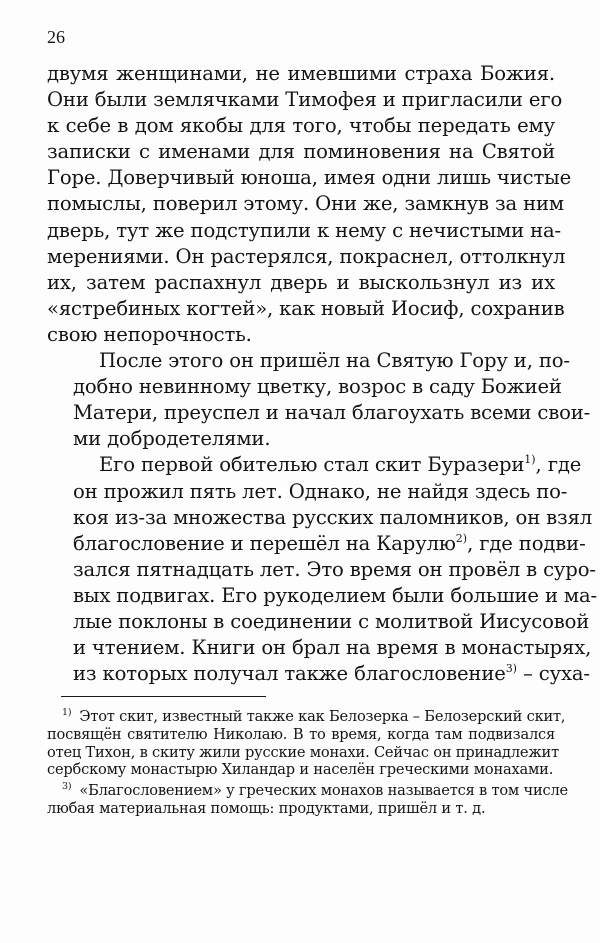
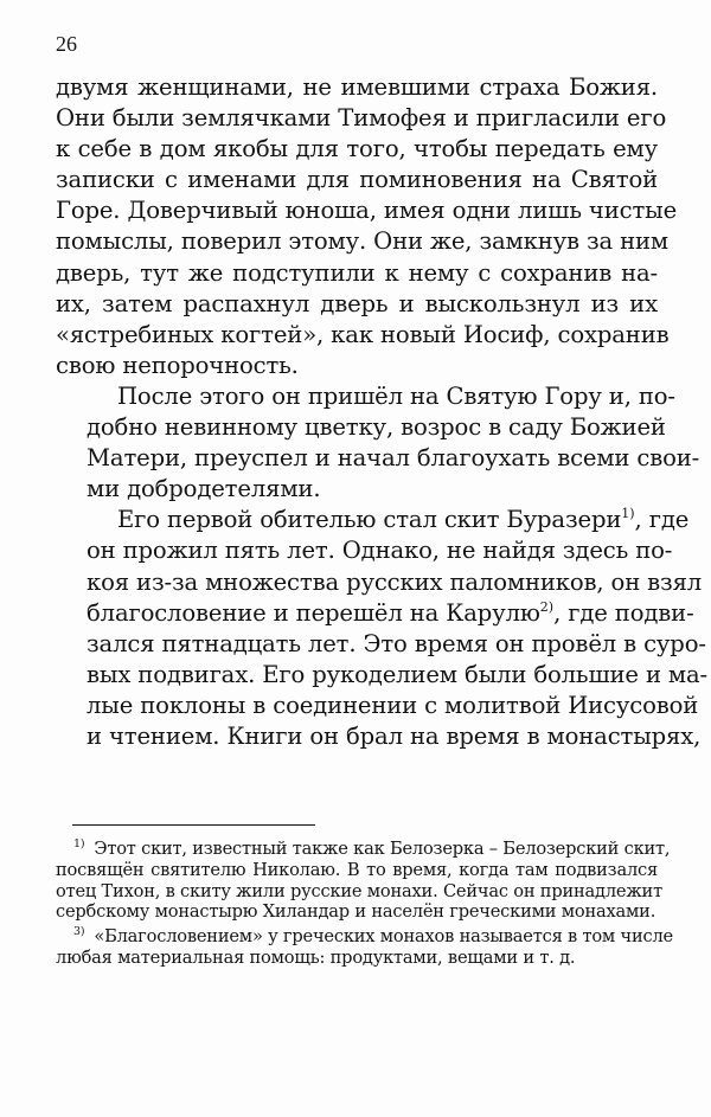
  26
  двумя женщинами, не имевшими страха Божия.
  Они были землячками Тимофея и пригласили его
  к себе в дом якобы для того, чтобы передать ему
  записки с именами для поминовения на Святой
  Горе. Доверчивый юноша, имея одни лишь чистые
  помыслы, поверил этому. Они же, замкнув за ним
- дверь, тут же подступили к нему с нечистыми на-
+ дверь, тут же подступили к нему с сохранив на-
- мерениями. Он растерялся, покраснел, оттолкнул
  их, затем распахнул дверь и выскользнул из их
  «ястребиных когтей», как новый Иосиф, сохранив
  свою непорочность.
  После этого он пришёл на Святую Гору и, по-
  добно невинному цветку, возрос в саду Божией
  Матери, преуспел и начал благоухать всеми свои-
  ми добродетелями.
  Его первой обителью стал скит Буразери1), где
  он прожил пять лет. Однако, не найдя здесь по-
  коя из-за множества русских паломников, он взял
  благословение и перешёл на Карулю2), где подви-
  зался пятнадцать лет. Это время он провёл в суро-
  вых подвигах. Его рукоделием были большие и ма-
  лые поклоны в соединении с молитвой Иисусовой
  и чтением. Книги он брал на время в монастырях,
- из которых получал также благословение3) – суха-
  1) Этот скит, известный также как Белозерка – Белозерский скит,
  посвящён святителю Николаю. В то время, когда там подвизался
  отец Тихон, в скиту жили русские монахи. Сейчас он принадлежит
  сербскому монастырю Хиландар и населён греческими монахами.
  3) «Благословением» у греческих монахов называется в том числе
- любая материальная помощь: продуктами, пришёл и т. д.
+ любая материальная помощь: продуктами, вещами и т. д.
